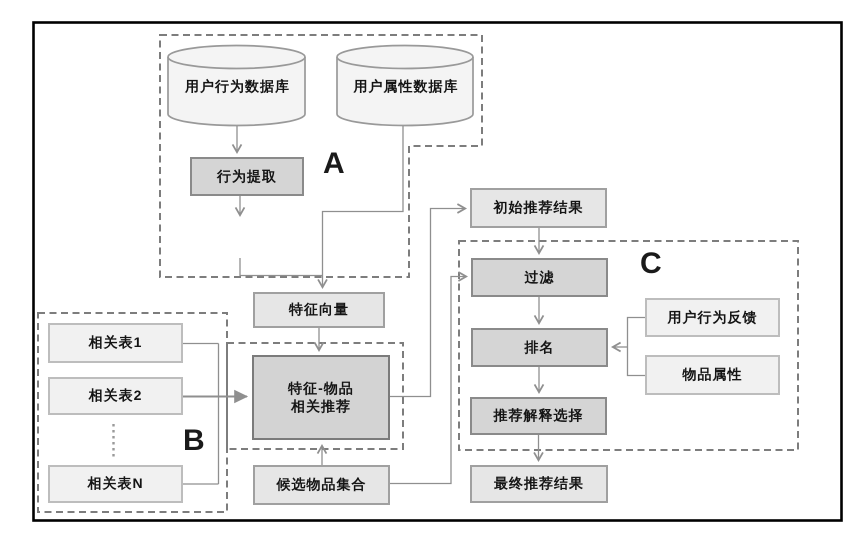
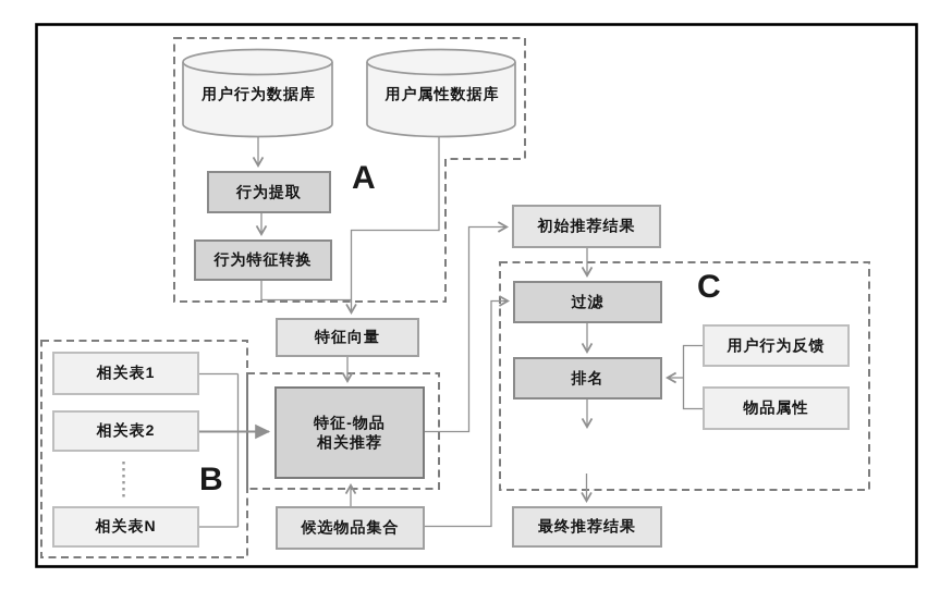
  用户行为数据库
  用户属性数据库
  A
  B
  C
  行为提取
+ 行为特征转换
  特征向量
  特征-物品
  相关推荐
  候选物品集合
  相关表1
  相关表2
  相关表N
  初始推荐结果
  过滤
  排名
- 推荐解释选择
  最终推荐结果
  用户行为反馈
  物品属性
